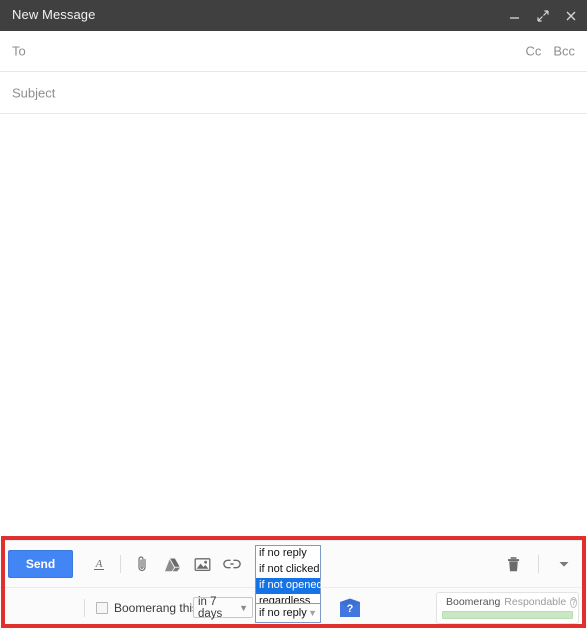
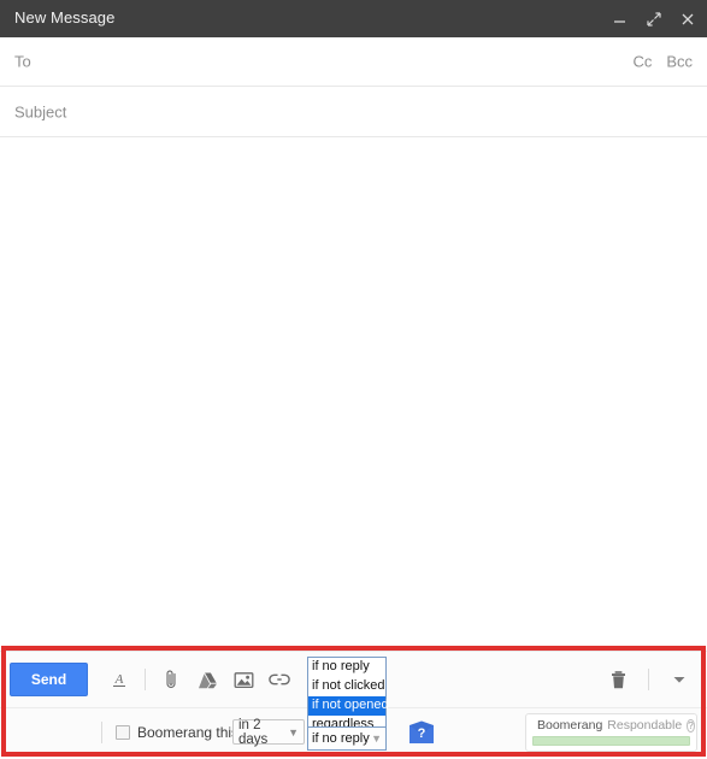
  New Message
  To
  Cc
  Bcc
  Subject
  Send
  A
  Boomerang thi
- in 7 days
+ in 2 days
  ▼
  ?
  Boomerang
  Respondable
  ?
  if no reply
  if not clicked
  if not opened
  regardless
  if no reply
  ▼
